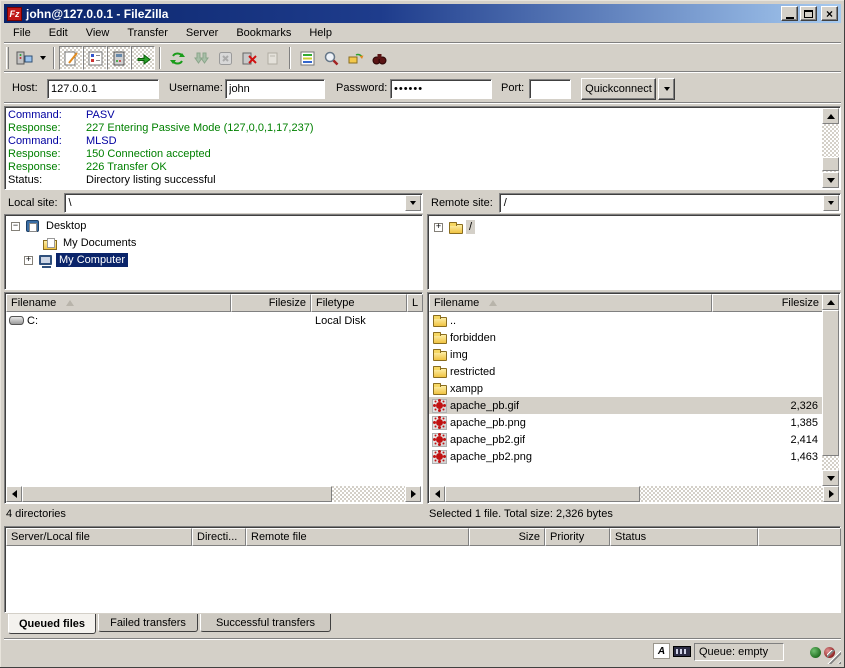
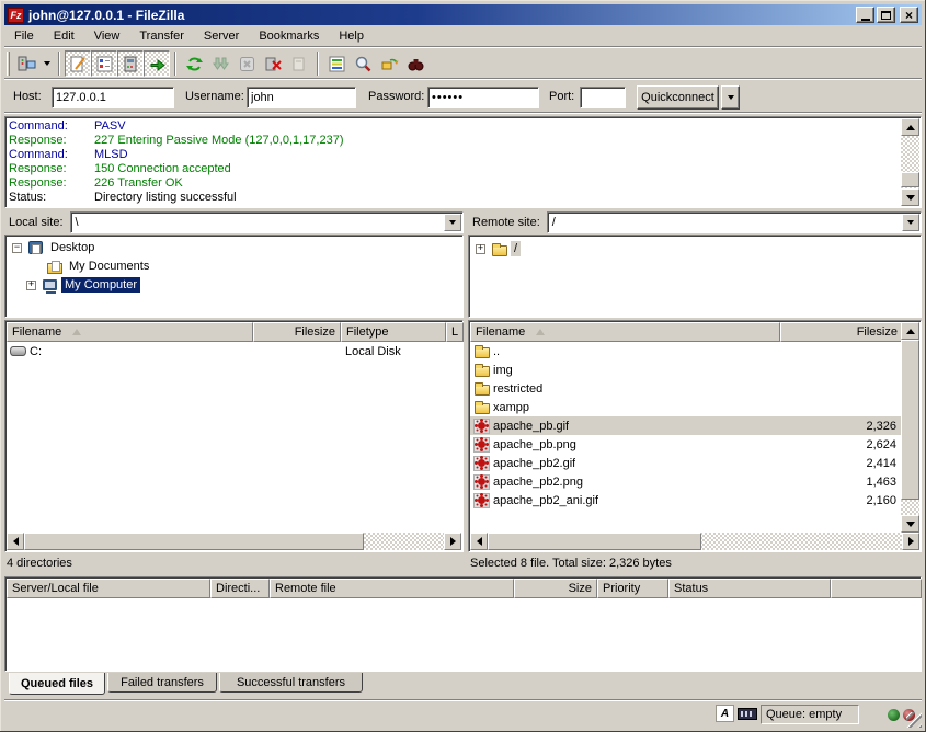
  Fz
  john@127.0.0.1 - FileZilla
  ×
  File
  Edit
  View
  Transfer
  Server
  Bookmarks
  Help
  Host:
  127.0.0.1
  Username:
  john
  Password:
  ••••••
  Port:
  Quickconnect
  Command: PASV
  Response: 227 Entering Passive Mode (127,0,0,1,17,237)
  Command: MLSD
  Response: 150 Connection accepted
  Response: 226 Transfer OK
  Status: Directory listing successful
  Local site:
  \
  Remote site:
  /
  Desktop
  My Documents
  My Computer
  /
  Filename
  Filesize
  Filetype
  L
  C:
  Local Disk
  Filename
  Filesize
  ..
- forbidden
  img
  restricted
  xampp
  apache_pb.gif
  2,326
  apache_pb.png
- 1,385
+ 2,624
  apache_pb2.gif
  2,414
  apache_pb2.png
  1,463
+ apache_pb2_ani.gif
+ 2,160
  4 directories
- Selected 1 file. Total size: 2,326 bytes
+ Selected 8 file. Total size: 2,326 bytes
  Server/Local file
  Directi...
  Remote file
  Size
  Priority
  Status
  Queued files
  Failed transfers
  Successful transfers
  A
  Queue: empty
